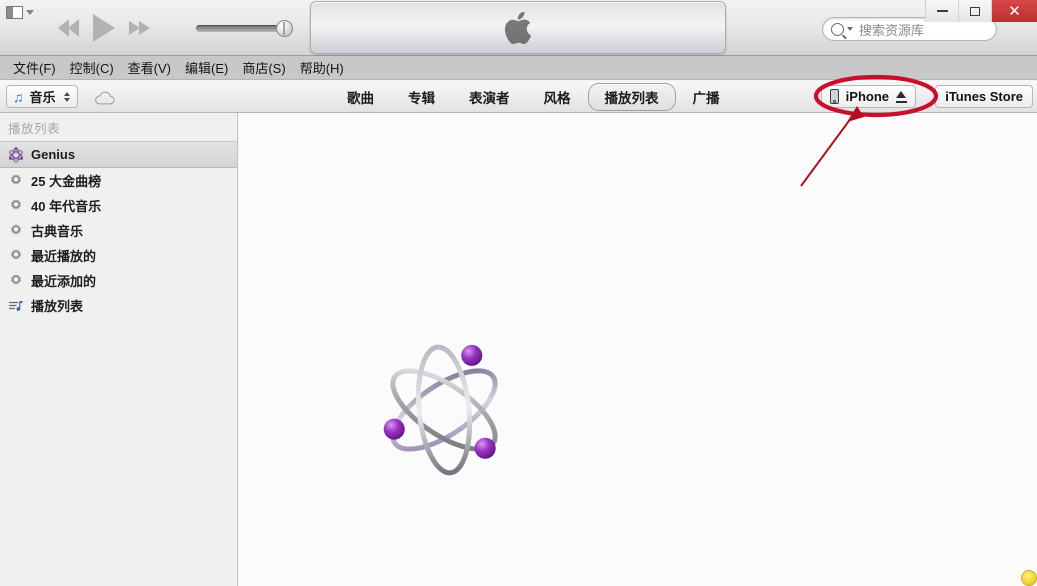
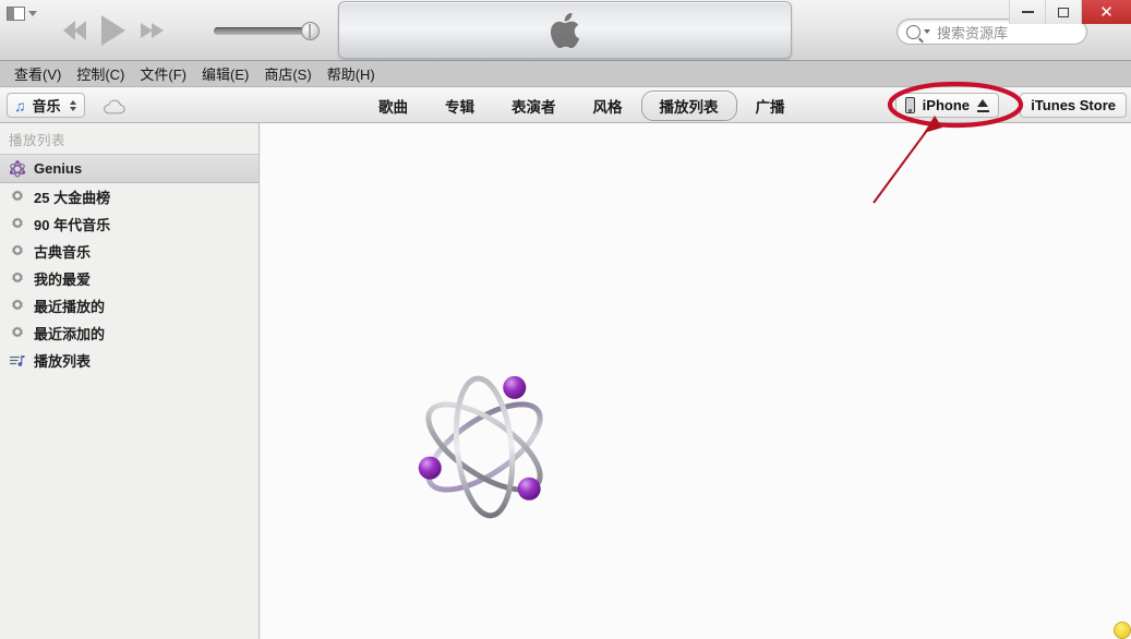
  搜索资源库
  ✕
- 文件(F)
+ 查看(V)
  控制(C)
- 查看(V)
+ 文件(F)
  编辑(E)
  商店(S)
  帮助(H)
  ♫
  音乐
  歌曲
  专辑
  表演者
  风格
  播放列表
  广播
  iPhone
  iTunes Store
  播放列表
  Genius
  25 大金曲榜
- 40 年代音乐
+ 90 年代音乐
  古典音乐
+ 我的最爱
  最近播放的
  最近添加的
  播放列表
